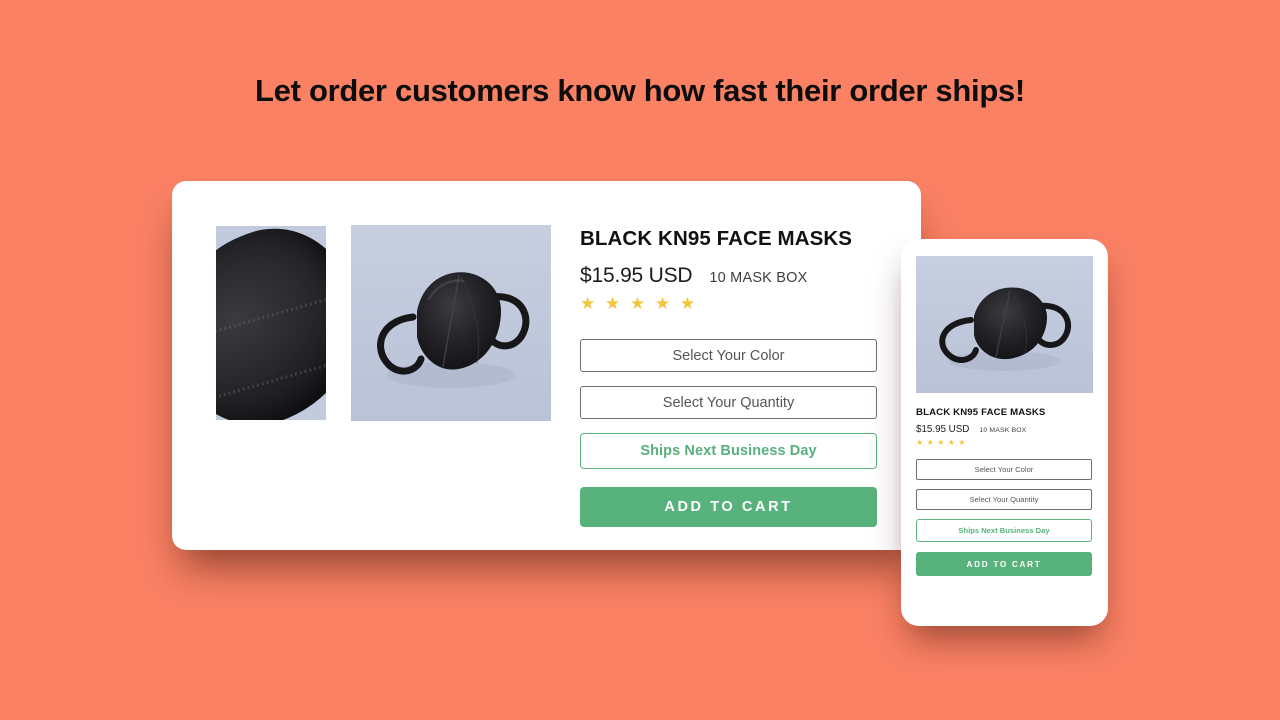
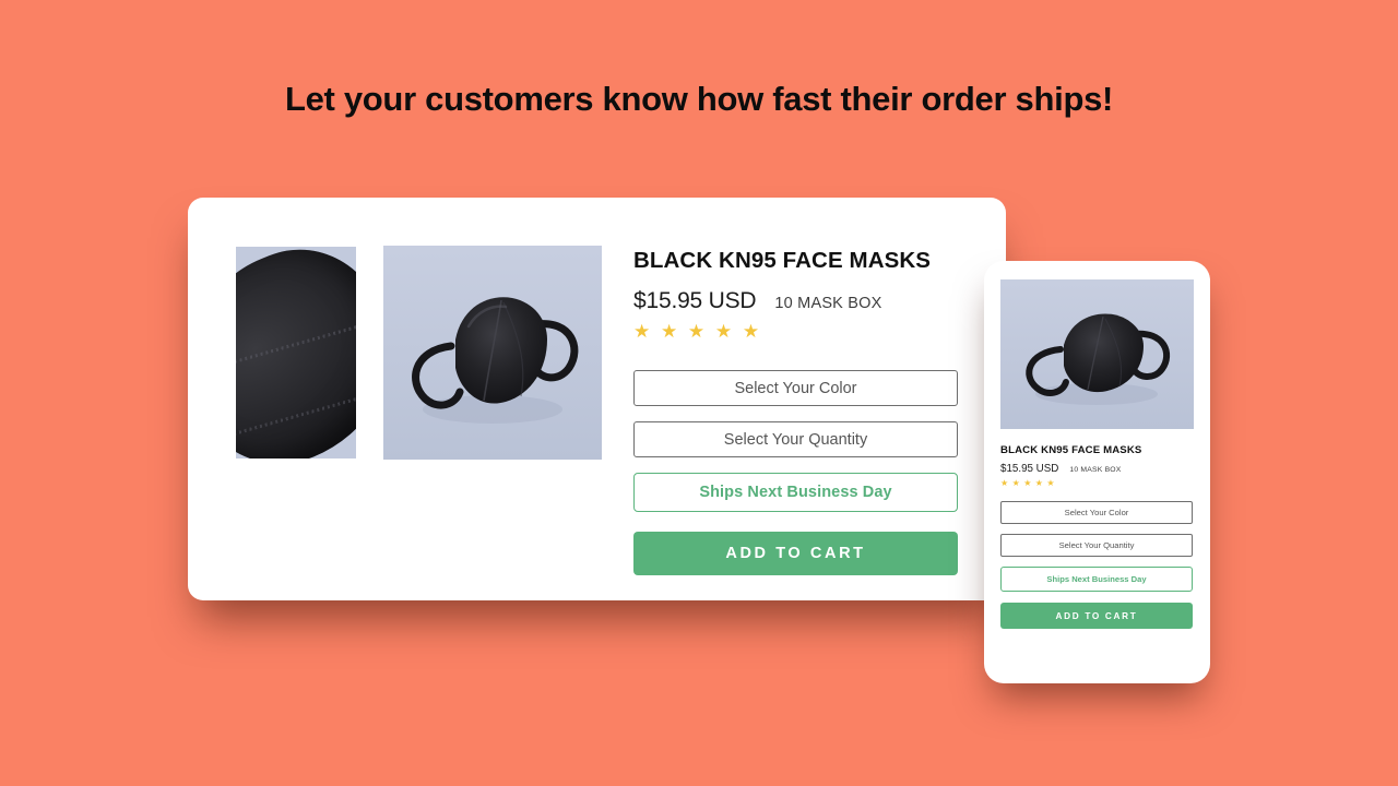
- Let order customers know how fast their order ships!
+ Let your customers know how fast their order ships!
  BLACK KN95 FACE MASKS
  $15.95 USD
  10 MASK BOX
  ★ ★ ★ ★ ★
  Select Your Color
  Select Your Quantity
  Ships Next Business Day
  ADD TO CART
  BLACK KN95 FACE MASKS
  $15.95 USD
  ★ ★ ★ ★ ★
  Select Your Color
  Select Your Quantity
  Ships Next Business Day
  ADD TO CART
